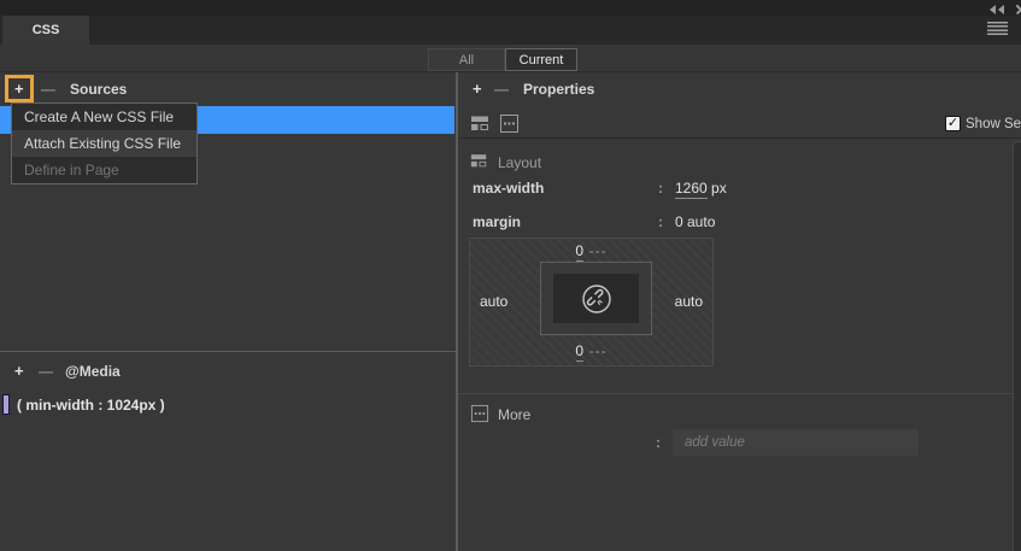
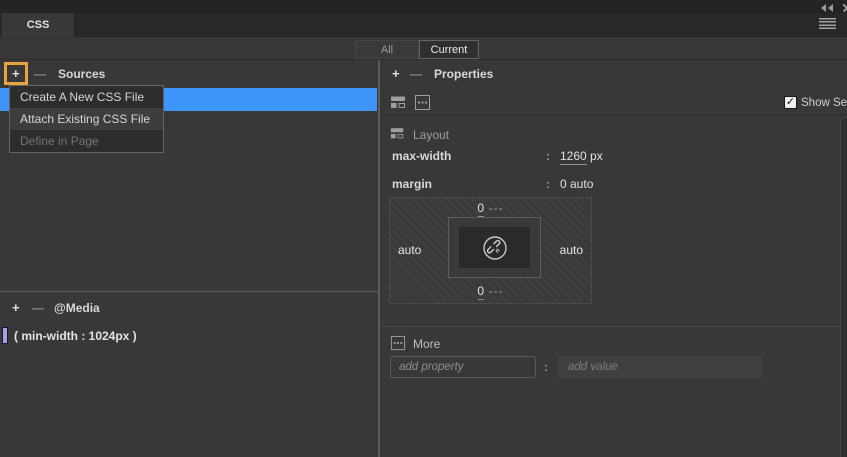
  All
  Current
  +
  —
  Sources
  Create A New CSS File
  Attach Existing CSS File
  Define in Page
  +
  —
  @Media
  ( min-width : 1024px )
  +
  —
  Properties
  ✓
  Show Se
  Layout
  max-width
  :
  1260 px
  margin
  :
  0 auto
  0 ---
  0 ---
  auto
  auto
  More
+ add property
  :
  add value
